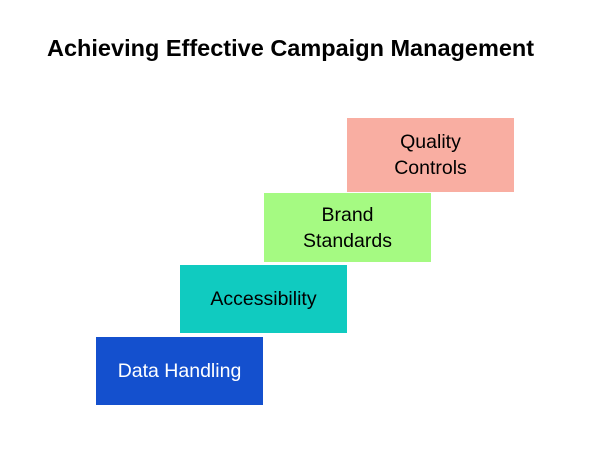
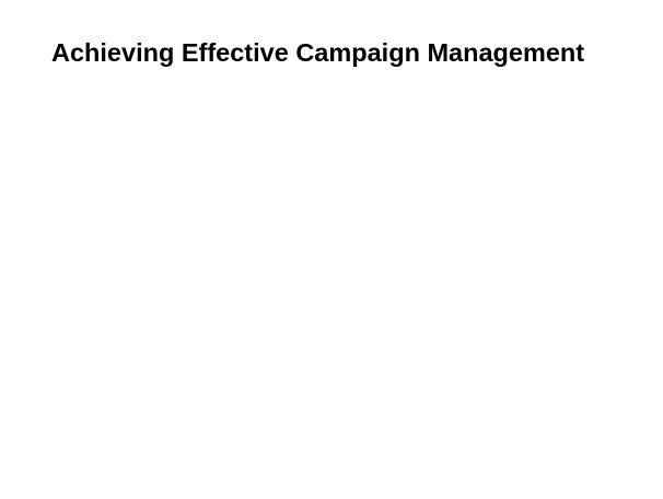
  Achieving Effective Campaign Management
- Data Handling
- Accessibility
- Brand
- Standards
- Quality
- Controls
